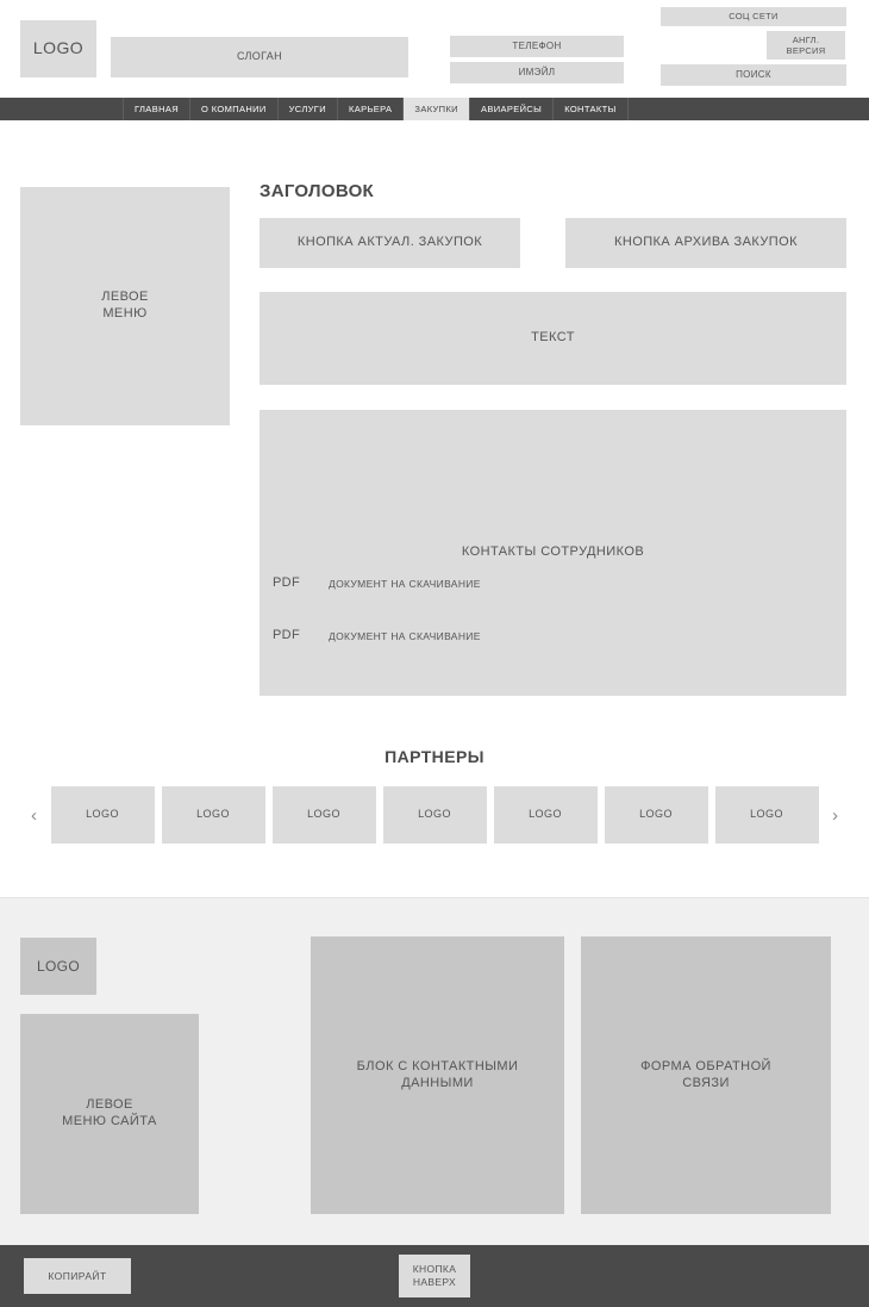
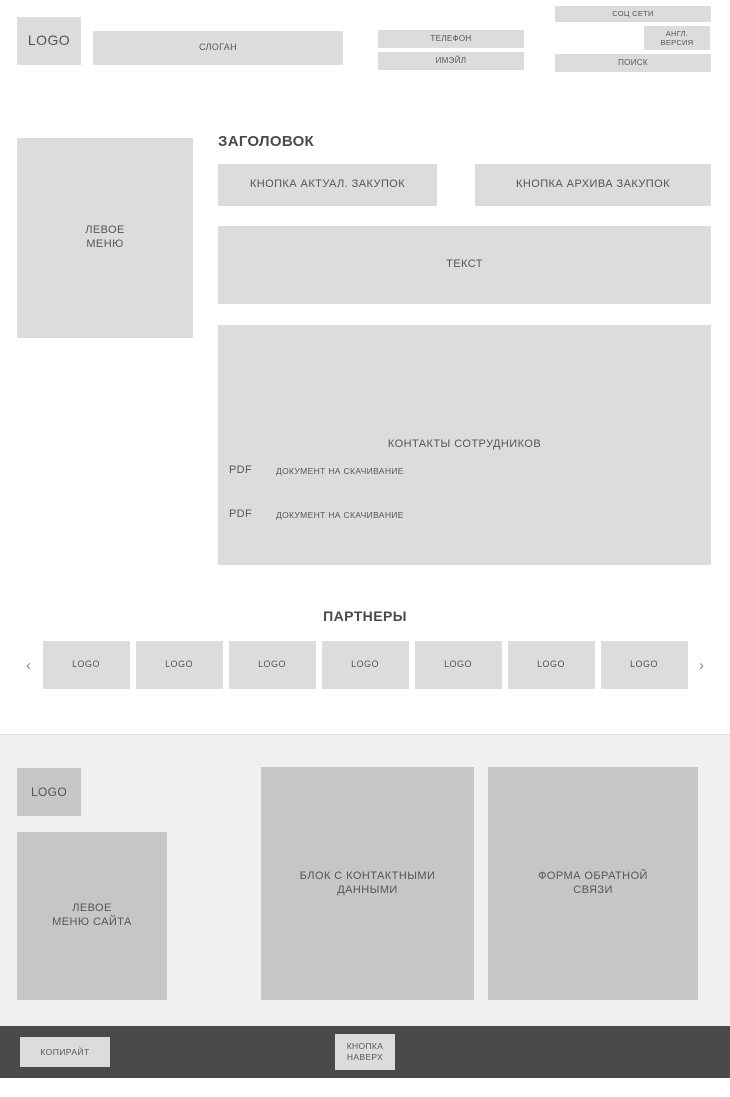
  LOGO
  СЛОГАН
  ТЕЛЕФОН
  ИМЭЙЛ
  СОЦ СЕТИ
  АНГЛ.
  ВЕРСИЯ
  ПОИСК
- ГЛАВНАЯ
- О КОМПАНИИ
- УСЛУГИ
- КАРЬЕРА
- ЗАКУПКИ
- АВИАРЕЙСЫ
- КОНТАКТЫ
  ЛЕВОЕ
  МЕНЮ
  ЗАГОЛОВОК
  КНОПКА АКТУАЛ. ЗАКУПОК
  КНОПКА АРХИВА ЗАКУПОК
  ТЕКСТ
  КОНТАКТЫ СОТРУДНИКОВ
  PDF
  ДОКУМЕНТ НА СКАЧИВАНИЕ
  PDF
  ДОКУМЕНТ НА СКАЧИВАНИЕ
  ПАРТНЕРЫ
  ‹
  LOGO
  LOGO
  LOGO
  LOGO
  LOGO
  LOGO
  LOGO
  ›
  LOGO
  ЛЕВОЕ
  МЕНЮ САЙТА
  БЛОК С КОНТАКТНЫМИ
  ДАННЫМИ
  ФОРМА ОБРАТНОЙ
  СВЯЗИ
  КОПИРАЙТ
  КНОПКА
  НАВЕРХ
